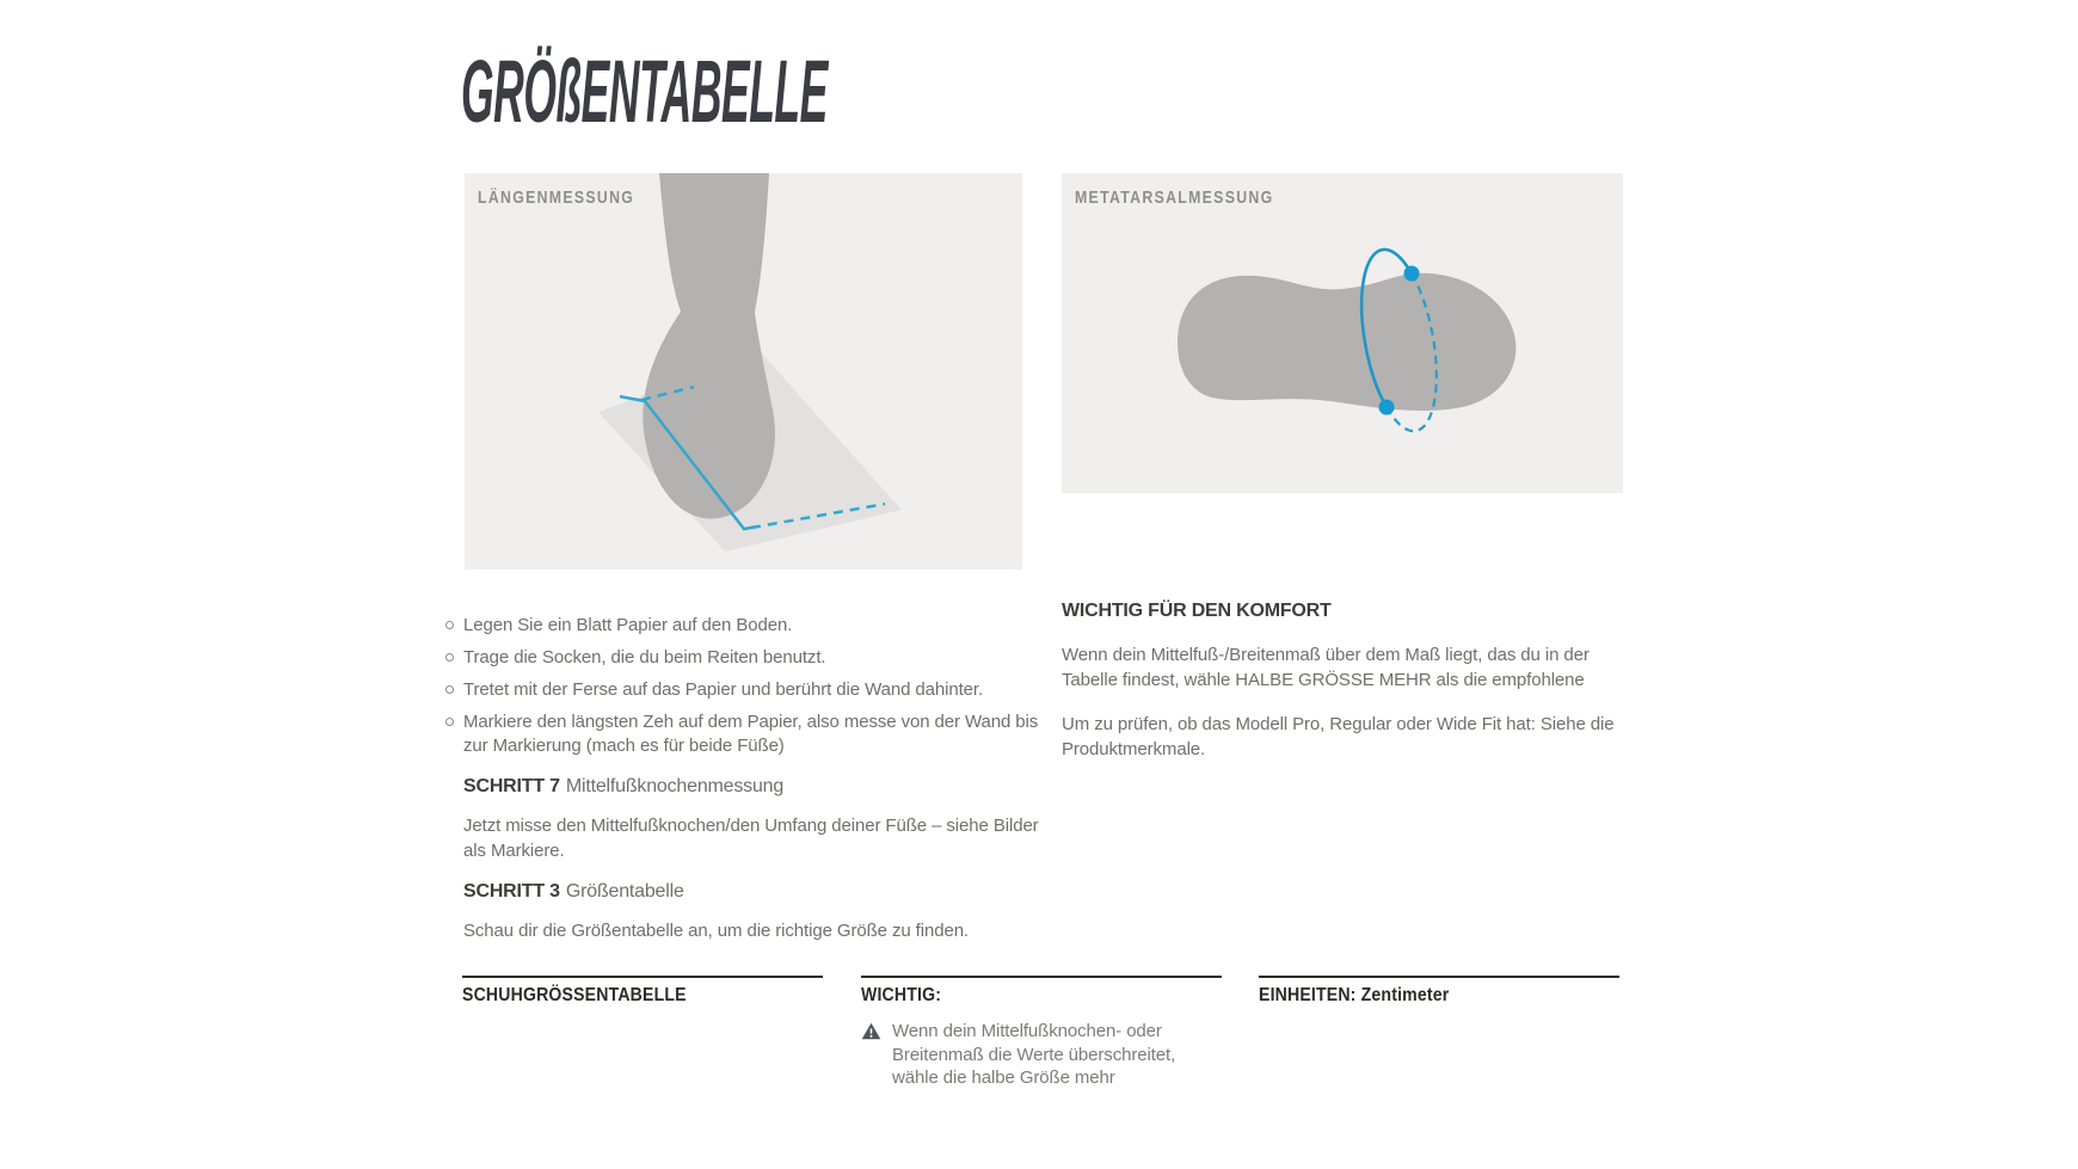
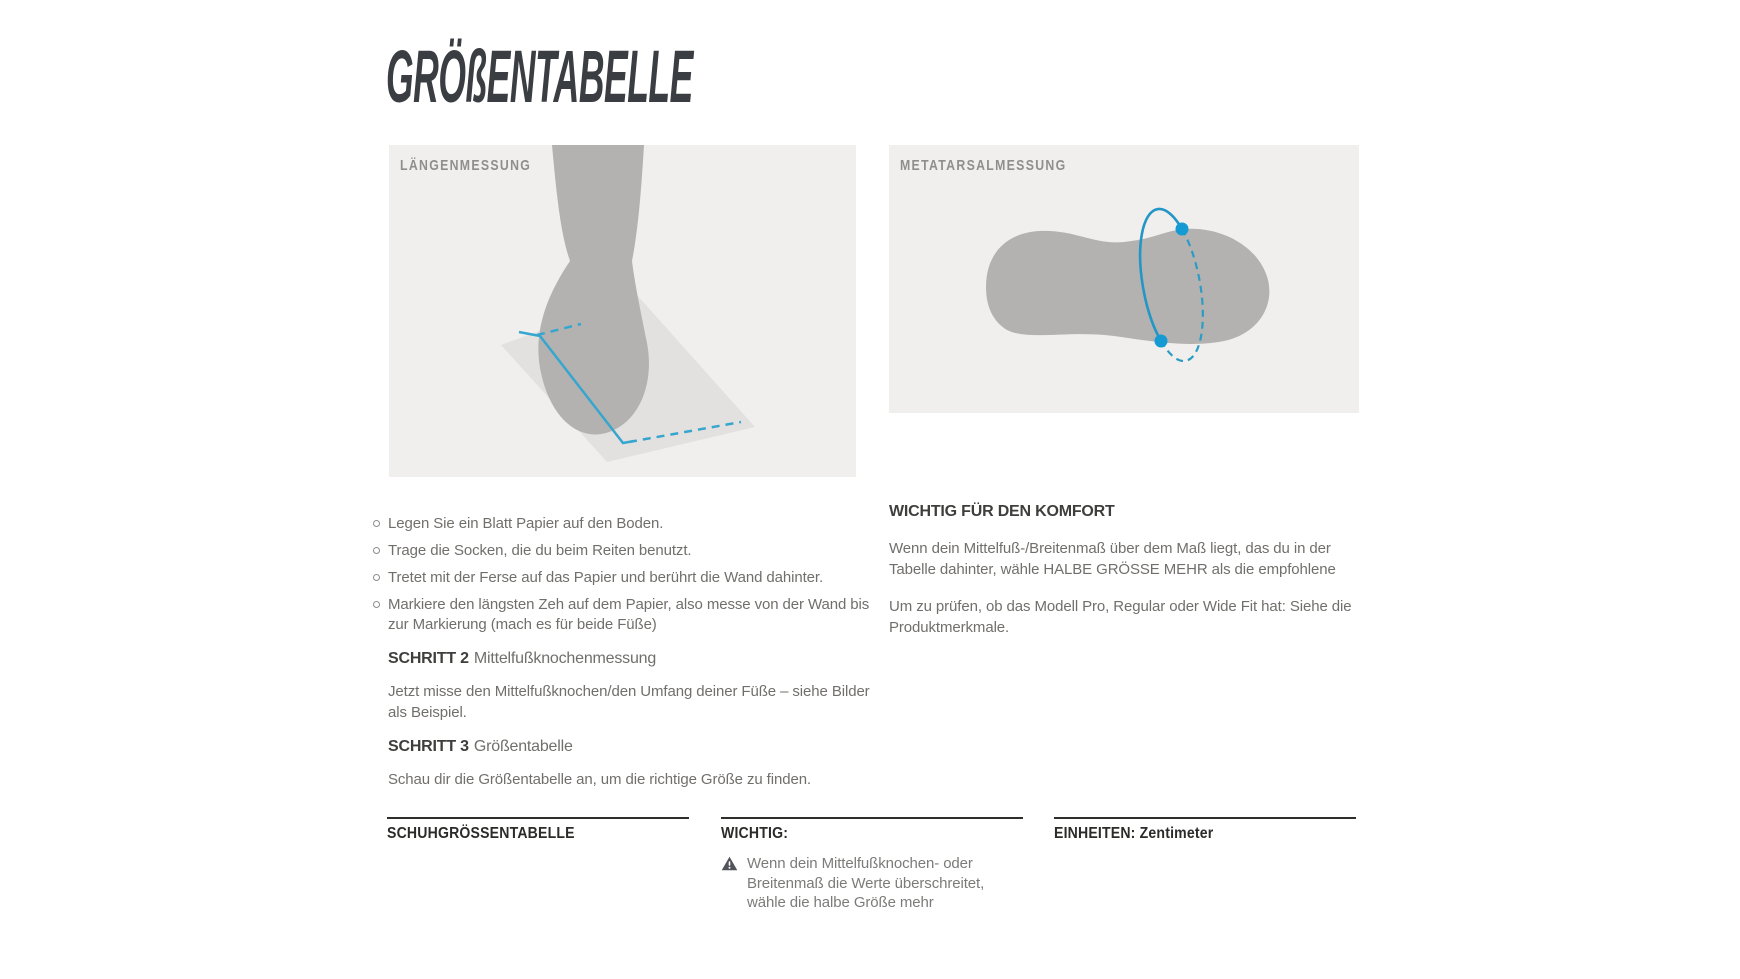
  GRÖßENTABELLE
  LÄNGENMESSUNG
  METATARSALMESSUNG
  Legen Sie ein Blatt Papier auf den Boden.
  Trage die Socken, die du beim Reiten benutzt.
  Tretet mit der Ferse auf das Papier und berührt die Wand dahinter.
  Markiere den längsten Zeh auf dem Papier, also messe von der Wand bis zur Markierung (mach es für beide Füße)
- SCHRITT 7 Mittelfußknochenmessung
+ SCHRITT 2 Mittelfußknochenmessung
- Jetzt misse den Mittelfußknochen/den Umfang deiner Füße – siehe Bilder als Markiere.
+ Jetzt misse den Mittelfußknochen/den Umfang deiner Füße – siehe Bilder als Beispiel.
  SCHRITT 3 Größentabelle
  Schau dir die Größentabelle an, um die richtige Größe zu finden.
  WICHTIG FÜR DEN KOMFORT
- Wenn dein Mittelfuß-/Breitenmaß über dem Maß liegt, das du in der Tabelle findest, wähle HALBE GRÖSSE MEHR als die empfohlene
+ Wenn dein Mittelfuß-/Breitenmaß über dem Maß liegt, das du in der Tabelle dahinter, wähle HALBE GRÖSSE MEHR als die empfohlene
  Um zu prüfen, ob das Modell Pro, Regular oder Wide Fit hat: Siehe die Produktmerkmale.
  SCHUHGRÖSSENTABELLE
  WICHTIG:
  Wenn dein Mittelfußknochen- oder Breitenmaß die Werte überschreitet, wähle die halbe Größe mehr
  EINHEITEN: Zentimeter
